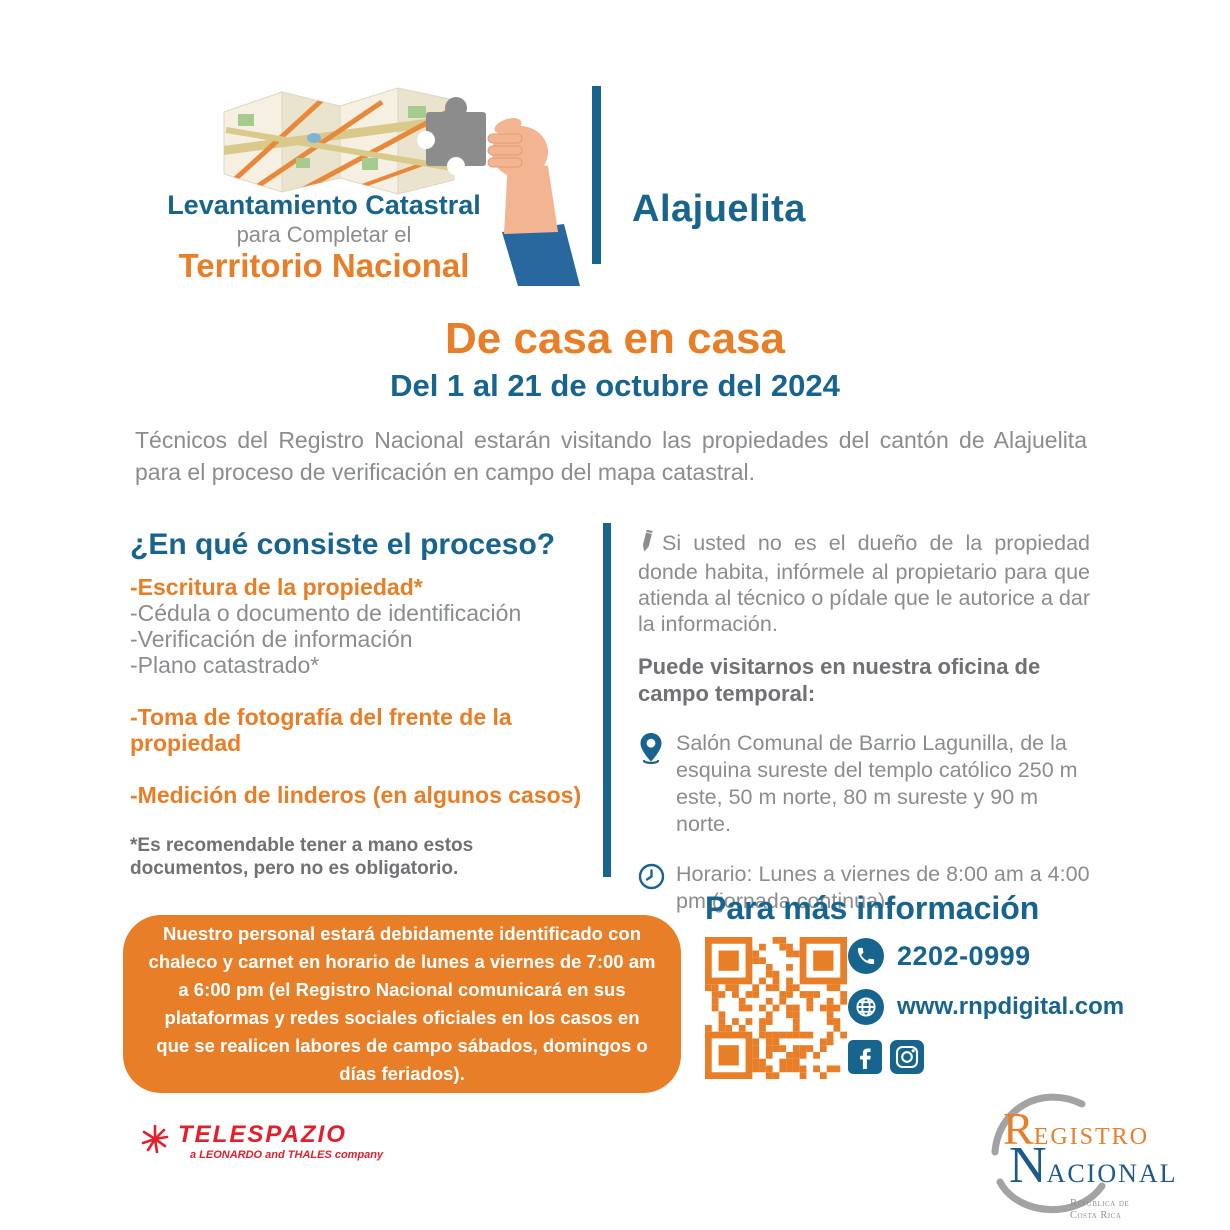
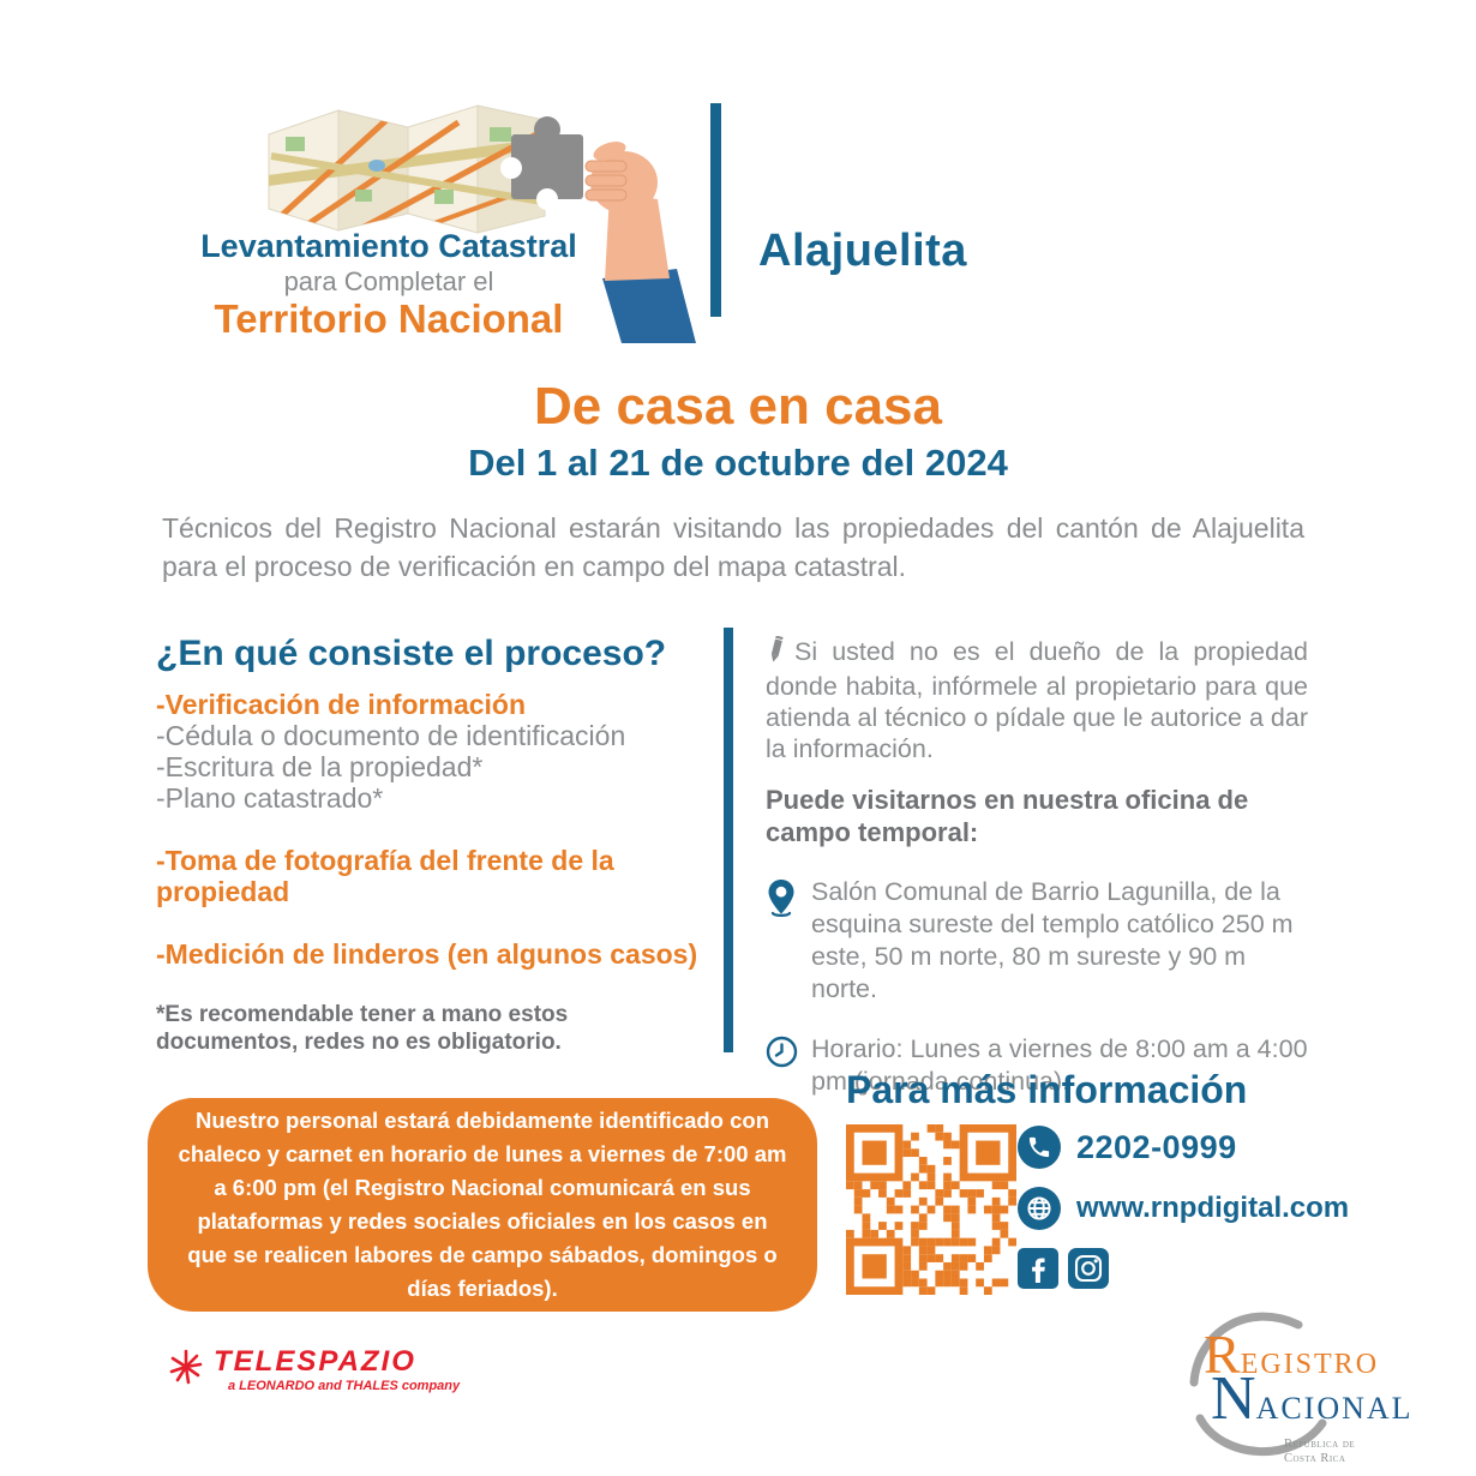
  Levantamiento Catastral
  para Completar el
  Territorio Nacional
  Alajuelita
  De casa en casa
  Del 1 al 21 de octubre del 2024
  Técnicos del Registro Nacional estarán visitando las propiedades del cantón de Alajuelita para el proceso de verificación en campo del mapa catastral.
  ¿En qué consiste el proceso?
- -Escritura de la propiedad*
+ -Verificación de información
  -Cédula o documento de identificación
- -Verificación de información
+ -Escritura de la propiedad*
  -Plano catastrado*
  -Toma de fotografía del frente de la propiedad
  -Medición de linderos (en algunos casos)
- *Es recomendable tener a mano estos documentos, pero no es obligatorio.
+ *Es recomendable tener a mano estos documentos, redes no es obligatorio.
  Si usted no es el dueño de la propiedad donde habita, infórmele al propietario para que atienda al técnico o pídale que le autorice a dar la información.
  Puede visitarnos en nuestra oficina de campo temporal:
  Salón Comunal de Barrio Lagunilla, de la esquina sureste del templo católico 250 m este, 50 m norte, 80 m sureste y 90 m norte.
  Horario: Lunes a viernes de 8:00 am a 4:00 pm (jornada continua).
  Nuestro personal estará debidamente identificado con chaleco y carnet en horario de lunes a viernes de 7:00 am a 6:00 pm (el Registro Nacional comunicará en sus plataformas y redes sociales oficiales en los casos en que se realicen labores de campo sábados, domingos o días feriados).
  Para más información
  2202-0999
  www.rnpdigital.com
  TELESPAZIO
  a LEONARDO and THALES company
  REGISTRO
  NACIONAL
  Republica de
  Costa Rica
